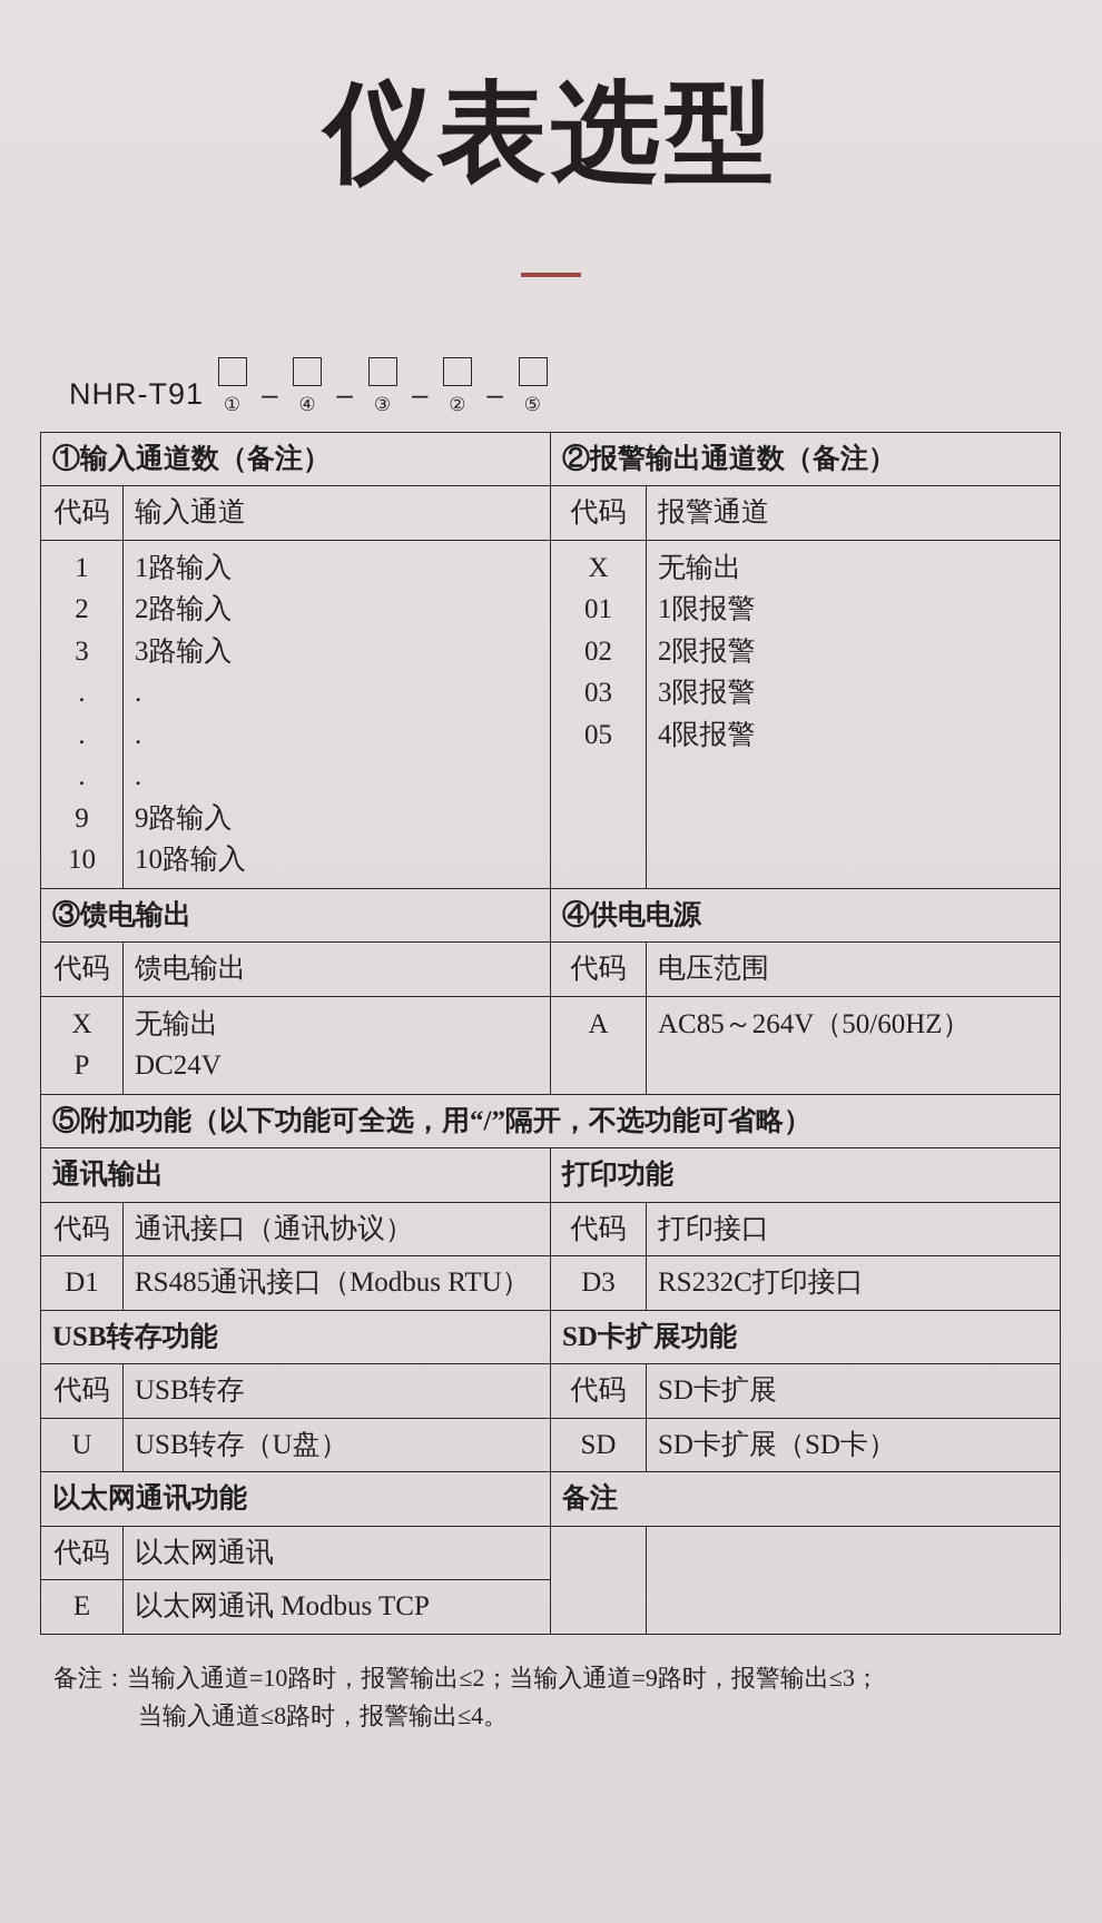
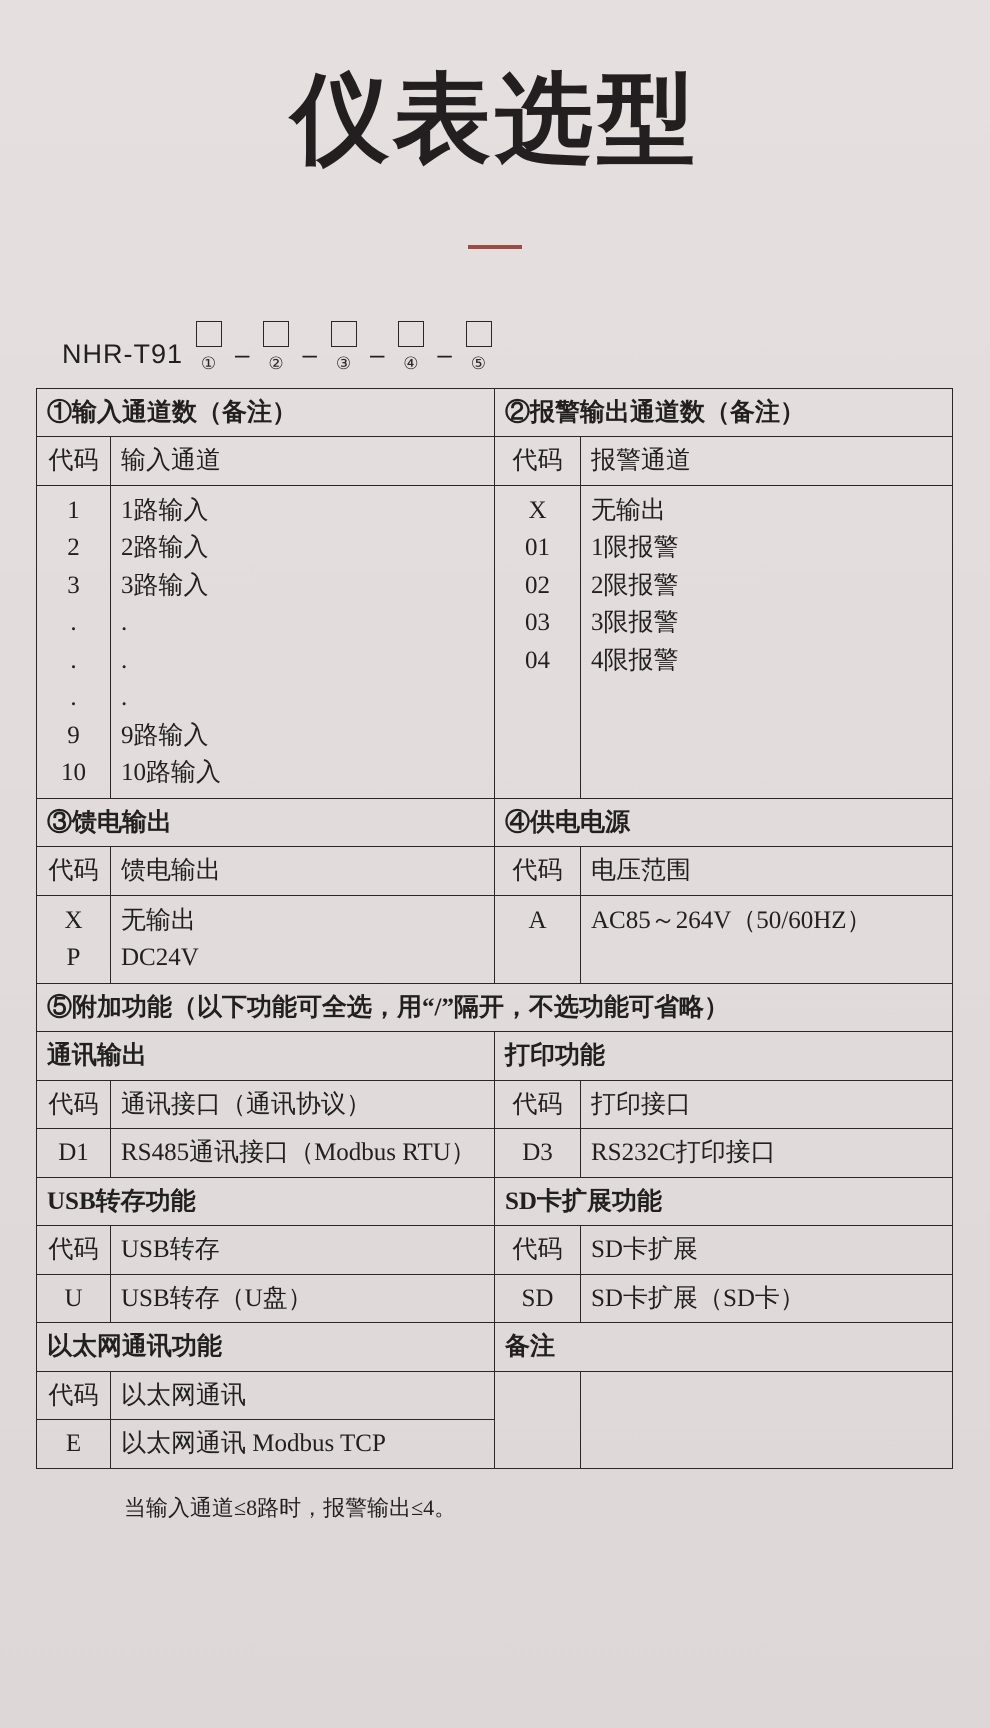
  仪表选型
  NHR-T91
  ①
  –
- ④
+ ②
  –
  ③
  –
- ②
+ ④
  –
  ⑤
  ①输入通道数（备注）	②报警输出通道数（备注）
  代码	输入通道	代码	报警通道
- 1 2 3 . . . 9 10	1路输入 2路输入 3路输入 . . . 9路输入 10路输入	X 01 02 03 05	无输出 1限报警 2限报警 3限报警 4限报警
+ 1 2 3 . . . 9 10	1路输入 2路输入 3路输入 . . . 9路输入 10路输入	X 01 02 03 04	无输出 1限报警 2限报警 3限报警 4限报警
  ③馈电输出	④供电电源
  代码	馈电输出	代码	电压范围
  X P	无输出 DC24V	A	AC85～264V（50/60HZ）
  ⑤附加功能（以下功能可全选，用“/”隔开，不选功能可省略）
  通讯输出	打印功能
  代码	通讯接口（通讯协议）	代码	打印接口
  D1	RS485通讯接口（Modbus RTU）	D3	RS232C打印接口
  USB转存功能	SD卡扩展功能
  代码	USB转存	代码	SD卡扩展
  U	USB转存（U盘）	SD	SD卡扩展（SD卡）
  以太网通讯功能	备注
  代码	以太网通讯
  E	以太网通讯 Modbus TCP
- 备注：当输入通道=10路时，报警输出≤2；当输入通道=9路时，报警输出≤3；
  当输入通道≤8路时，报警输出≤4。
